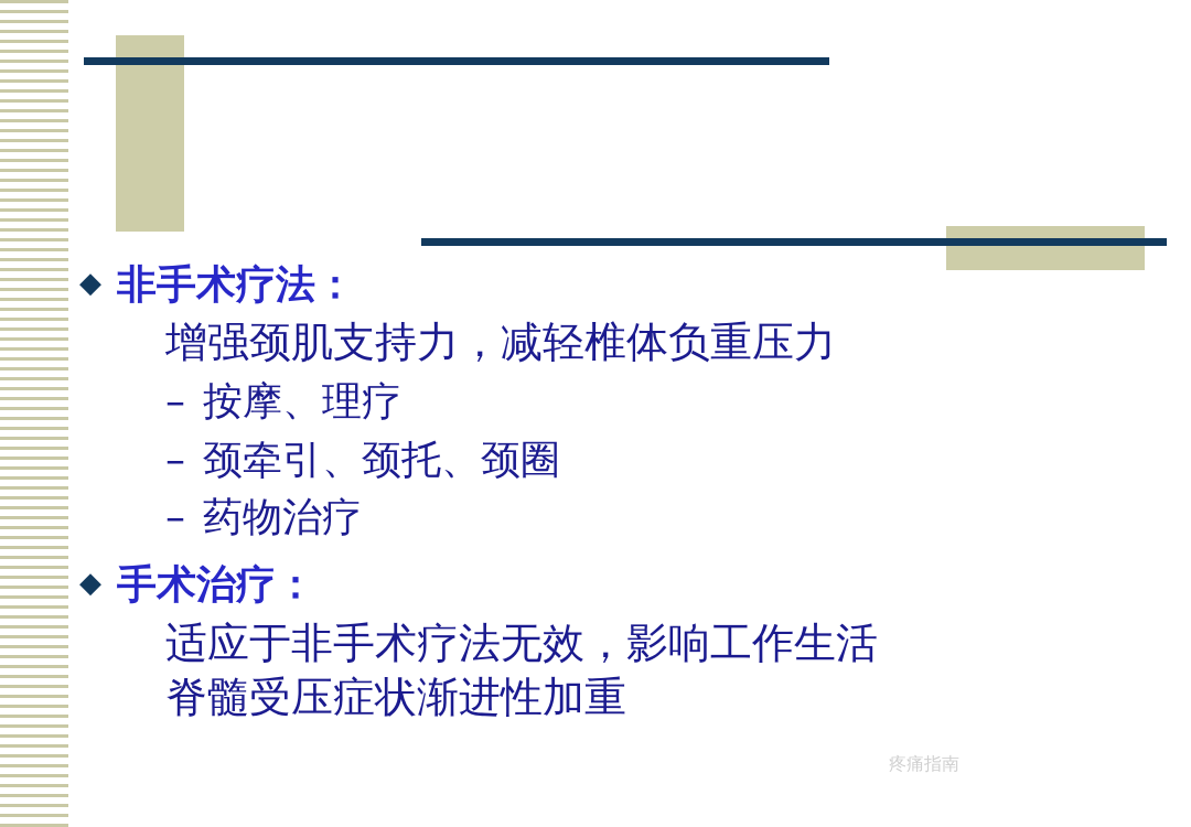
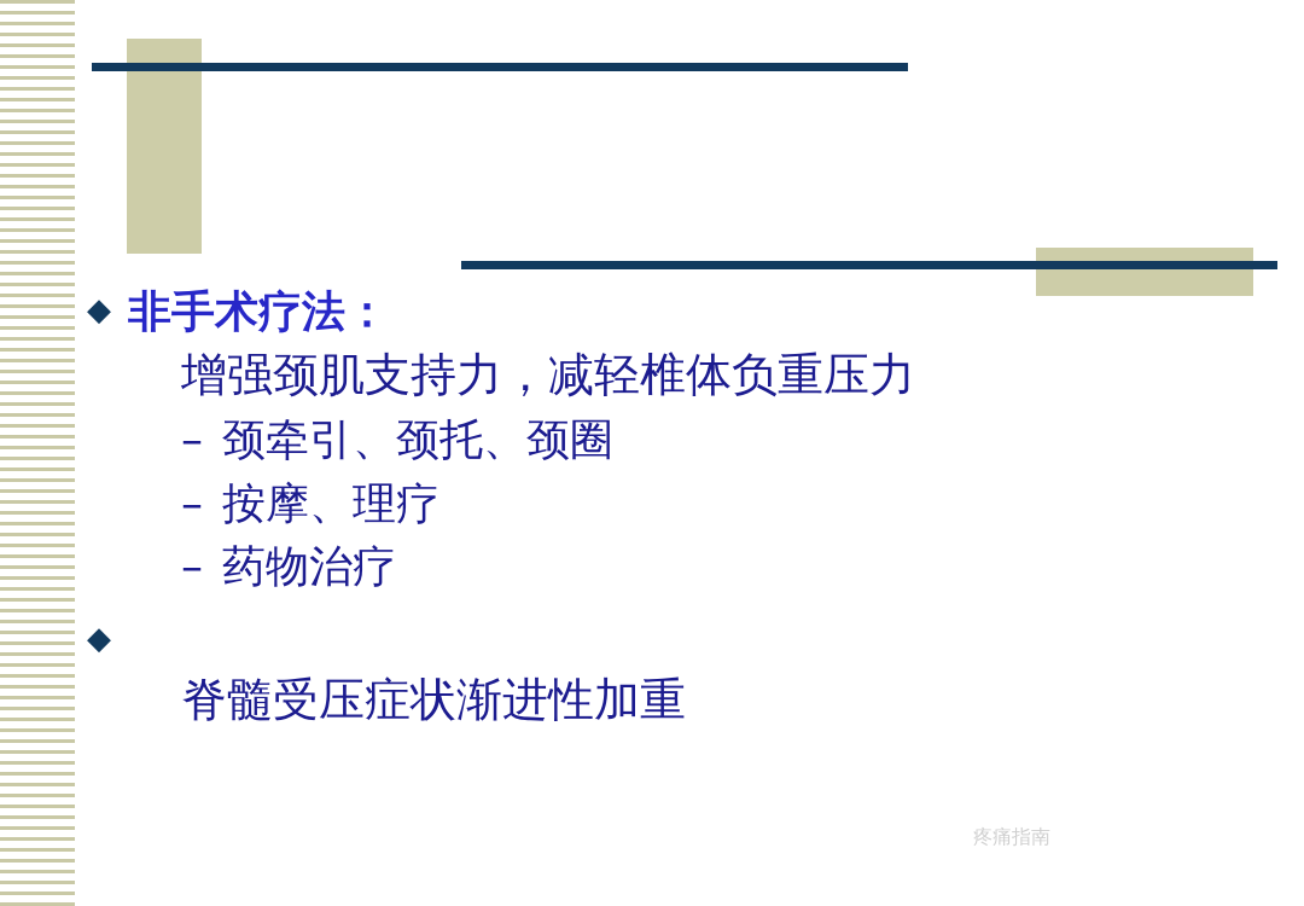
  ◆
  非手术疗法：
  增强颈肌支持力，减轻椎体负重压力
  –
- 按摩、理疗
+ 颈牵引、颈托、颈圈
  –
- 颈牵引、颈托、颈圈
+ 按摩、理疗
  –
  药物治疗
  ◆
- 手术治疗：
- 适应于非手术疗法无效，影响工作生活
  脊髓受压症状渐进性加重
  疼痛指南
